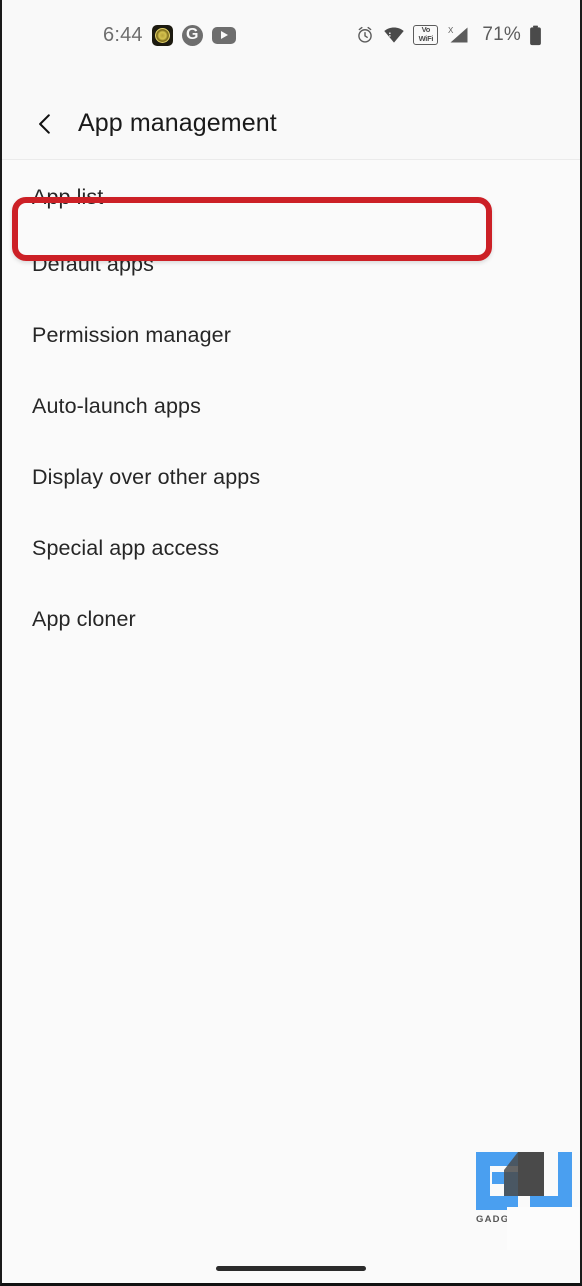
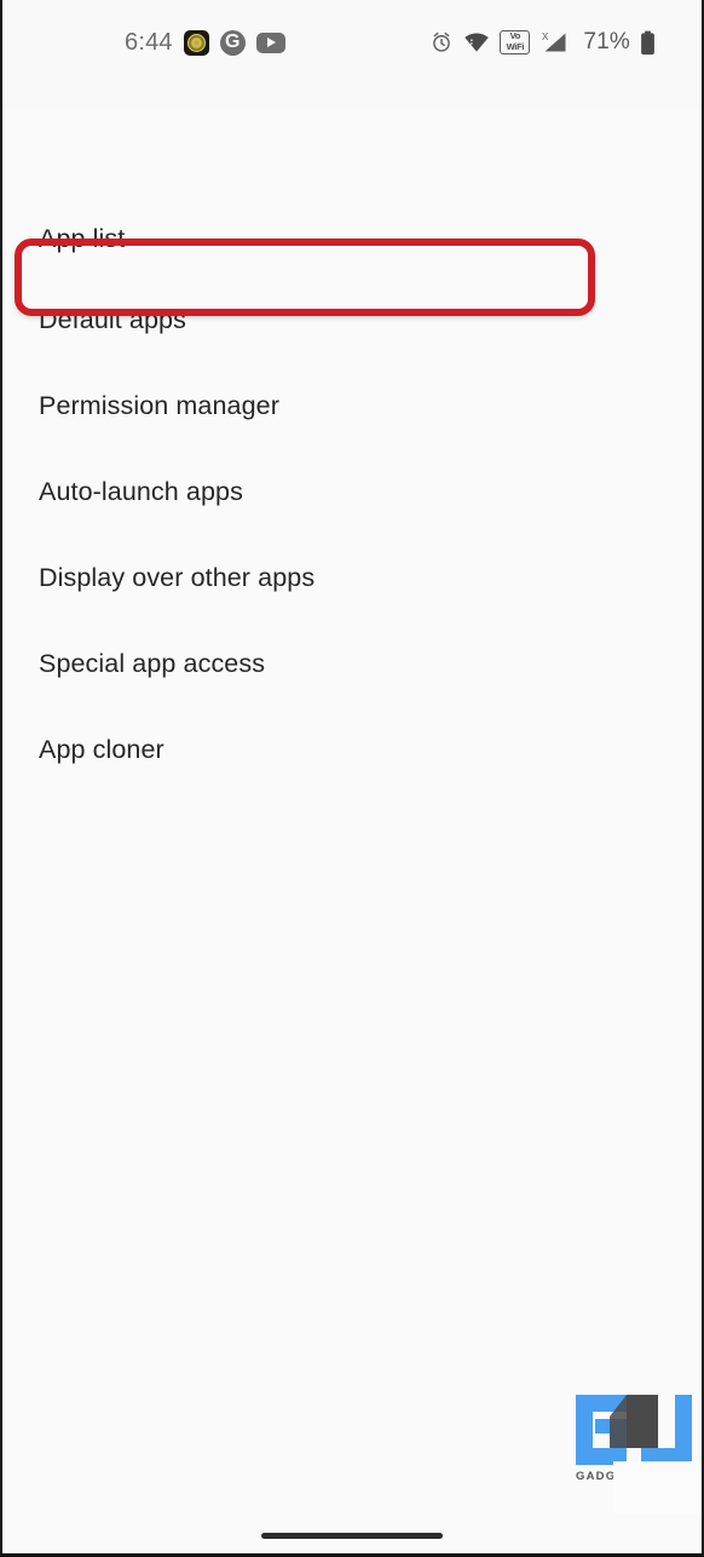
  6:44
  Vo
  WiFi
  X
  71%
- App management
  App list
  Default apps
  Permission manager
  Auto-launch apps
  Display over other apps
  Special app access
  App cloner
  GADG
